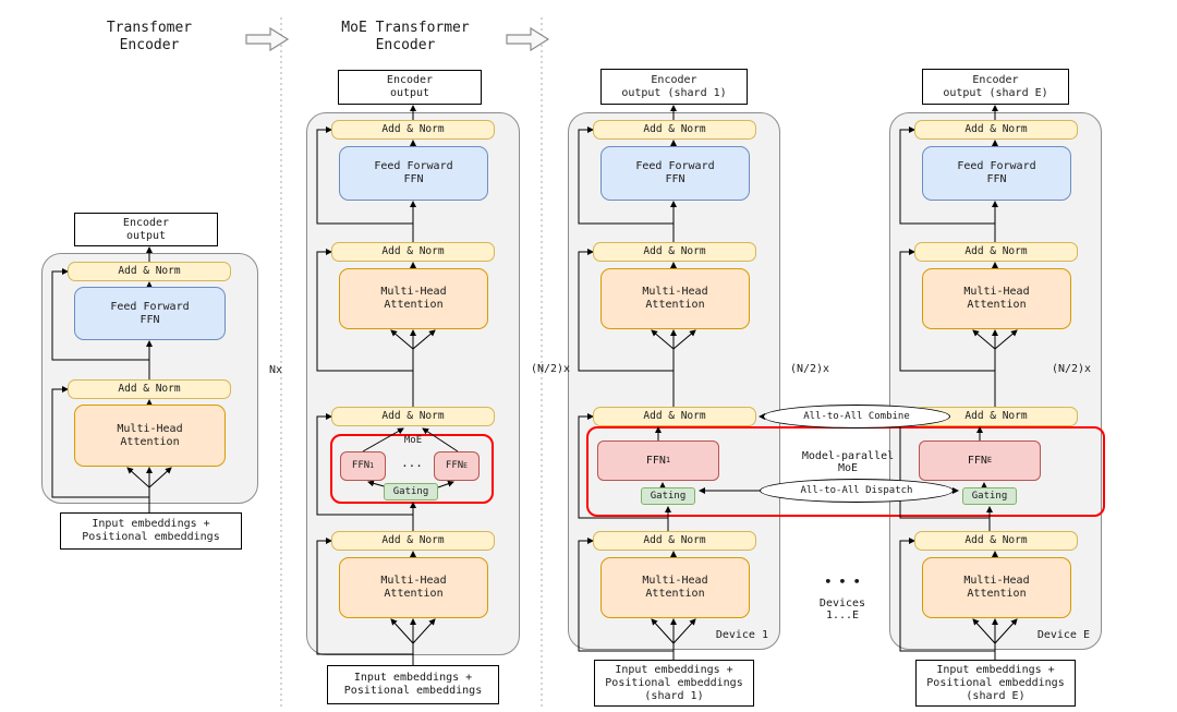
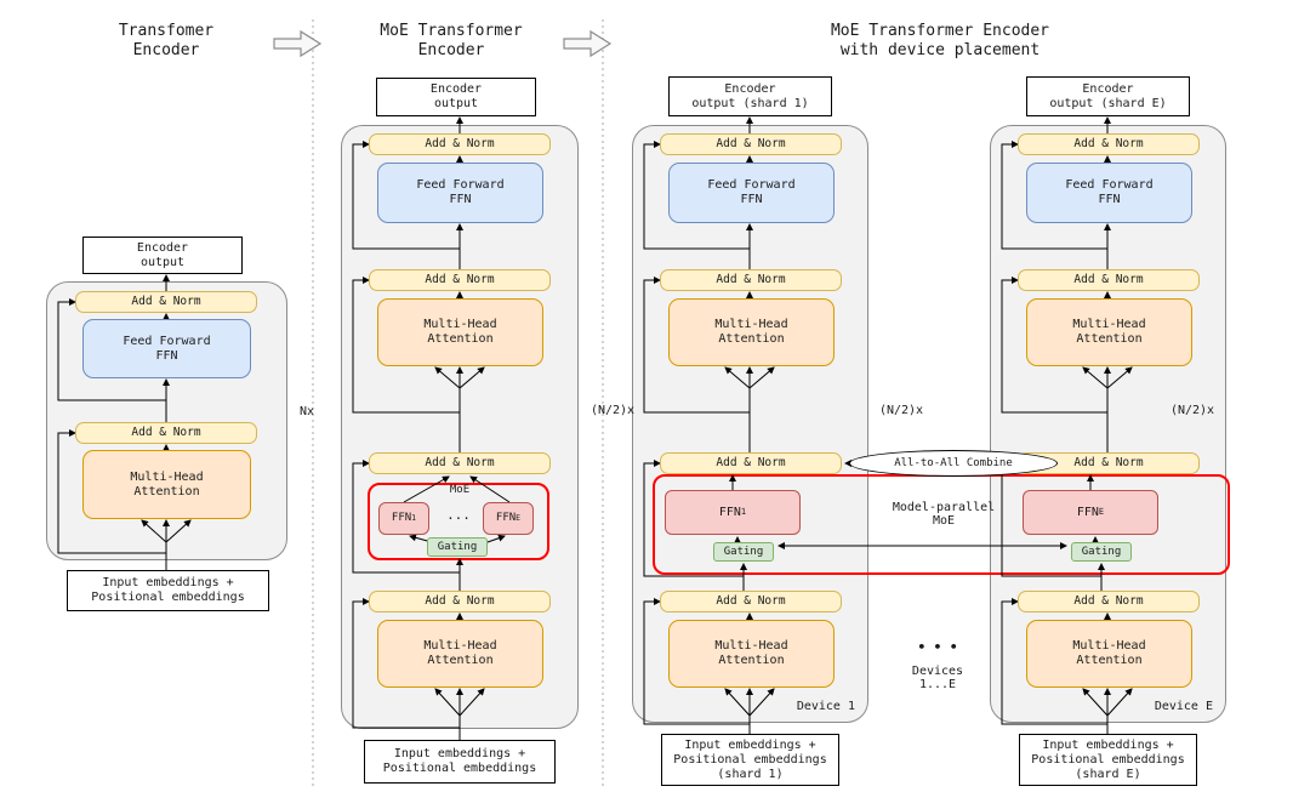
  Transfomer
  Encoder
  MoE Transformer
  Encoder
+ MoE Transformer Encoder
+ with device placement
  Encoder
  output
  Add & Norm
  Feed Forward
  FFN
  Add & Norm
  Multi-Head
  Attention
  Nx
  Input embeddings +
  Positional embeddings
  Encoder
  output
  Add & Norm
  Feed Forward
  FFN
  Add & Norm
  Multi-Head
  Attention
  (N/2)x
  Add & Norm
  MoE
  FFN
  1
  ...
  FFN
  E
  Gating
  Add & Norm
  Multi-Head
  Attention
  Input embeddings +
  Positional embeddings
  Encoder
  output (shard 1)
  Add & Norm
  Feed Forward
  FFN
  Add & Norm
  Multi-Head
  Attention
  (N/2)x
  Add & Norm
  FFN
  1
  Gating
  Add & Norm
  Multi-Head
  Attention
  Device 1
  Input embeddings +
  Positional embeddings
  (shard 1)
  Encoder
  output (shard E)
  Add & Norm
  Feed Forward
  FFN
  Add & Norm
  Multi-Head
  Attention
  (N/2)x
  Add & Norm
  FFN
  E
  Gating
  Add & Norm
  Multi-Head
  Attention
  Device E
  Input embeddings +
  Positional embeddings
  (shard E)
  All-to-All Combine
  Model-parallel
  MoE
- All-to-All Dispatch
  • • •
  Devices
  1...E
